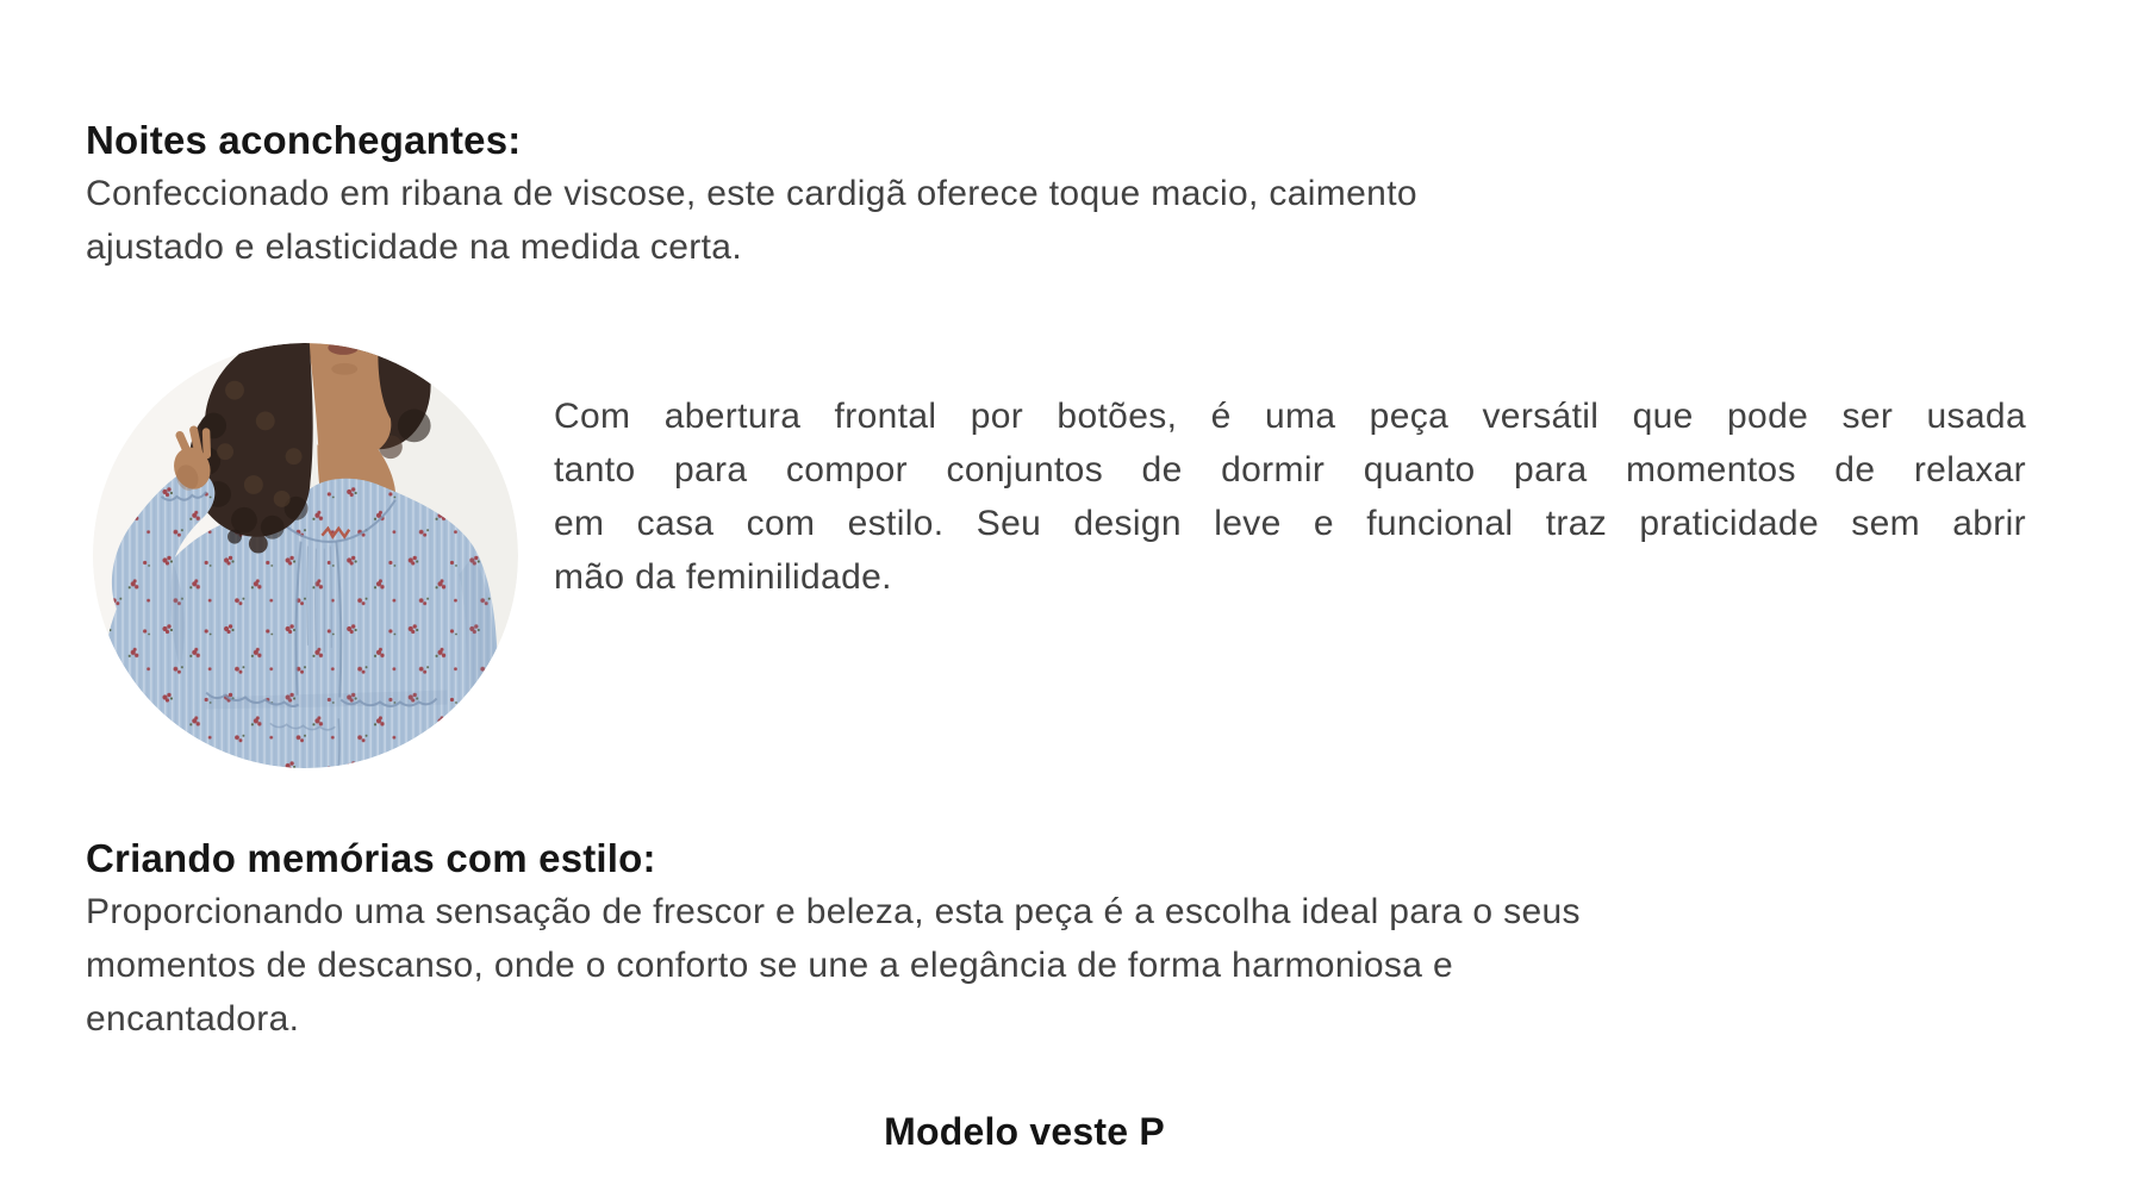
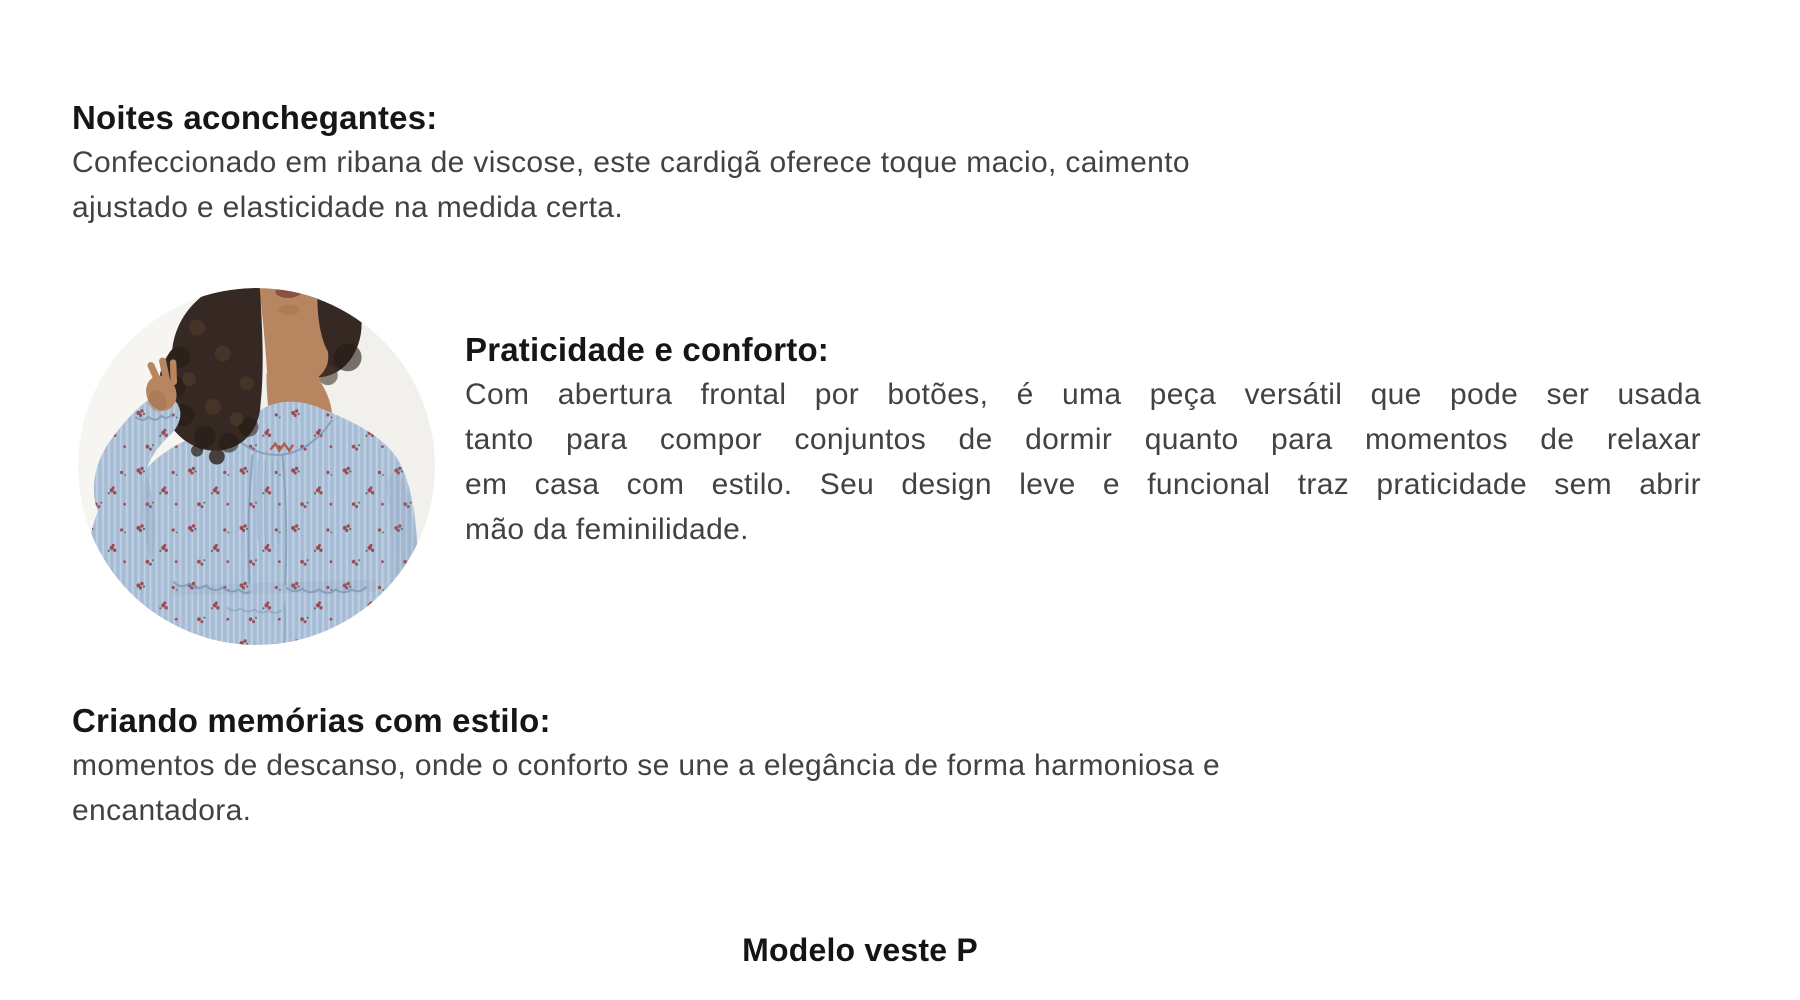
  Noites aconchegantes:
  Confeccionado em ribana de viscose, este cardigã oferece toque macio, caimento
  ajustado e elasticidade na medida certa.
+ Praticidade e conforto:
  Com abertura frontal por botões, é uma peça versátil que pode ser usada
  tanto para compor conjuntos de dormir quanto para momentos de relaxar
  em casa com estilo. Seu design leve e funcional traz praticidade sem abrir
  mão da feminilidade.
  Criando memórias com estilo:
- Proporcionando uma sensação de frescor e beleza, esta peça é a escolha ideal para o seus
  momentos de descanso, onde o conforto se une a elegância de forma harmoniosa e
  encantadora.
  Modelo veste P
